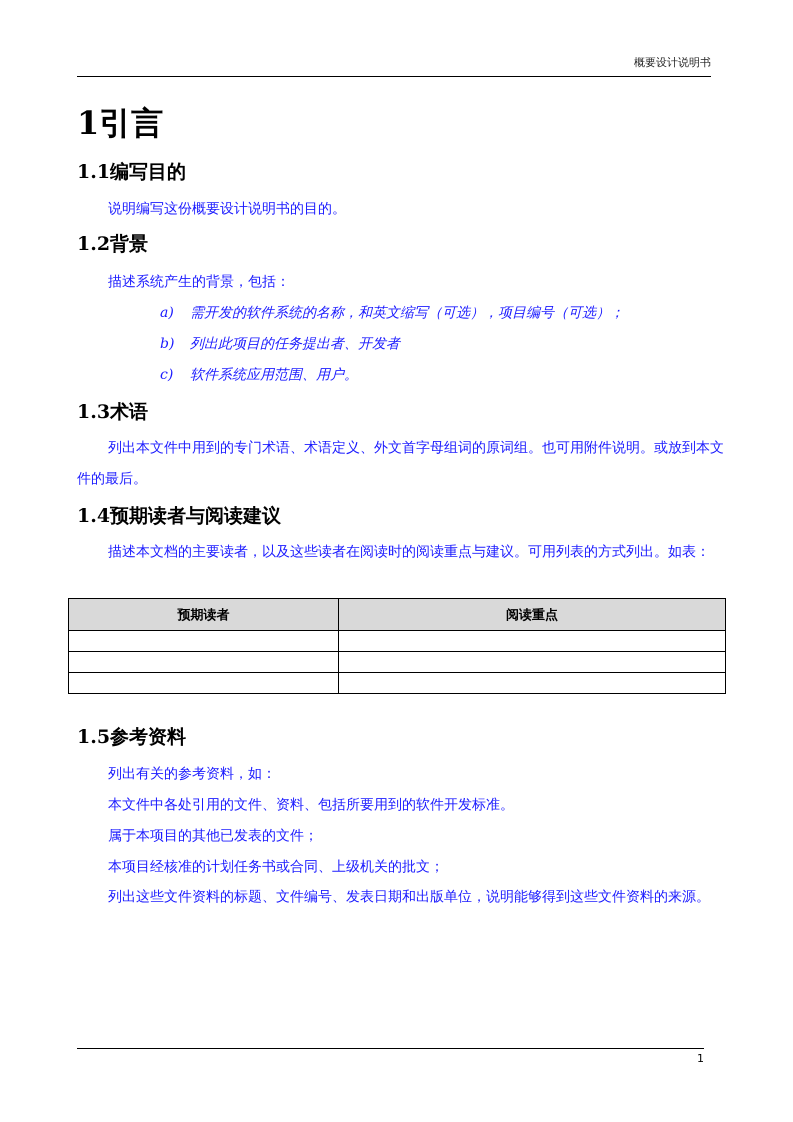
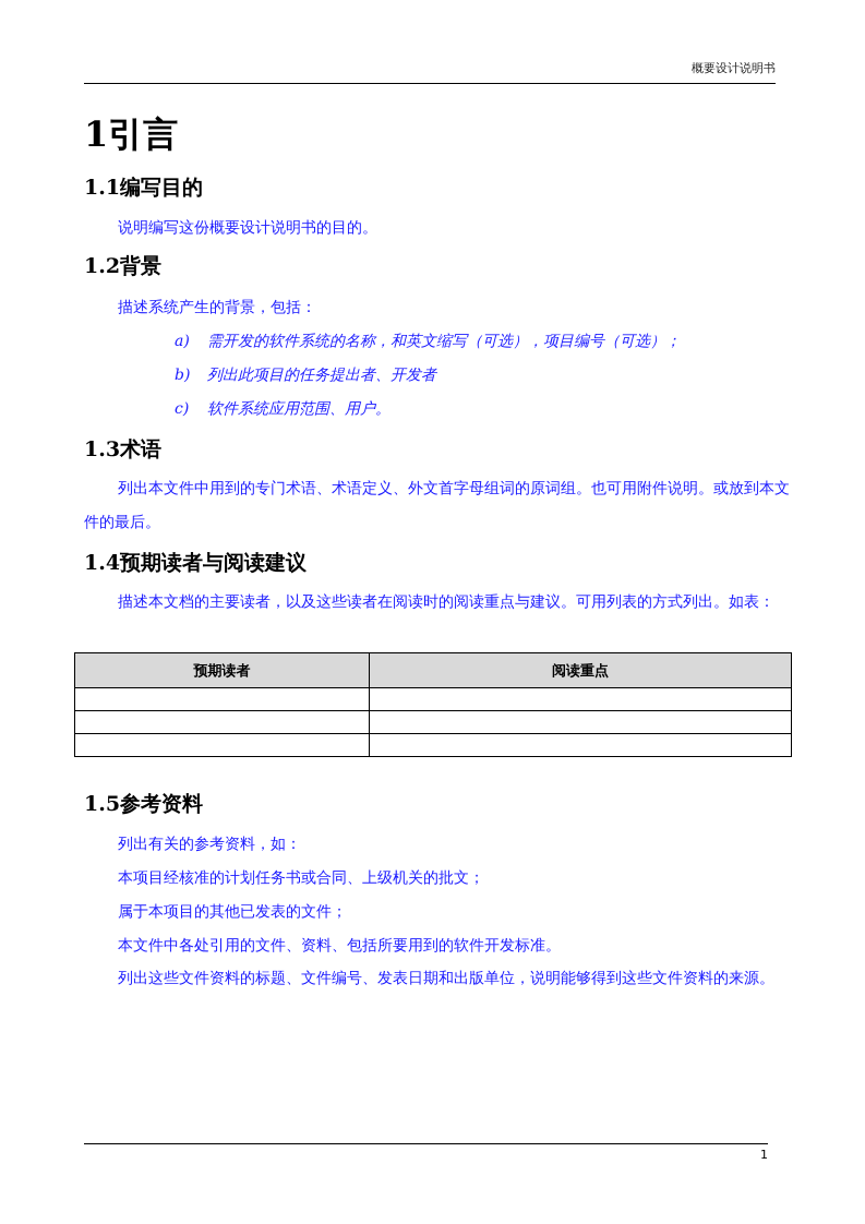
  概要设计说明书
  1引言
  1.1编写目的
  说明编写这份概要设计说明书的目的。
  1.2背景
  描述系统产生的背景，包括：
  a) 需开发的软件系统的名称，和英文缩写（可选），项目编号（可选）；
  b) 列出此项目的任务提出者、开发者
  c) 软件系统应用范围、用户。
  1.3术语
  列出本文件中用到的专门术语、术语定义、外文首字母组词的原词组。也可用附件说明。或放到本文件的最后。
  1.4预期读者与阅读建议
  描述本文档的主要读者，以及这些读者在阅读时的阅读重点与建议。可用列表的方式列出。如表：
  预期读者	阅读重点
  1.5参考资料
  列出有关的参考资料，如：
- 本文件中各处引用的文件、资料、包括所要用到的软件开发标准。
+ 本项目经核准的计划任务书或合同、上级机关的批文；
  属于本项目的其他已发表的文件；
- 本项目经核准的计划任务书或合同、上级机关的批文；
+ 本文件中各处引用的文件、资料、包括所要用到的软件开发标准。
  列出这些文件资料的标题、文件编号、发表日期和出版单位，说明能够得到这些文件资料的来源。
  1
